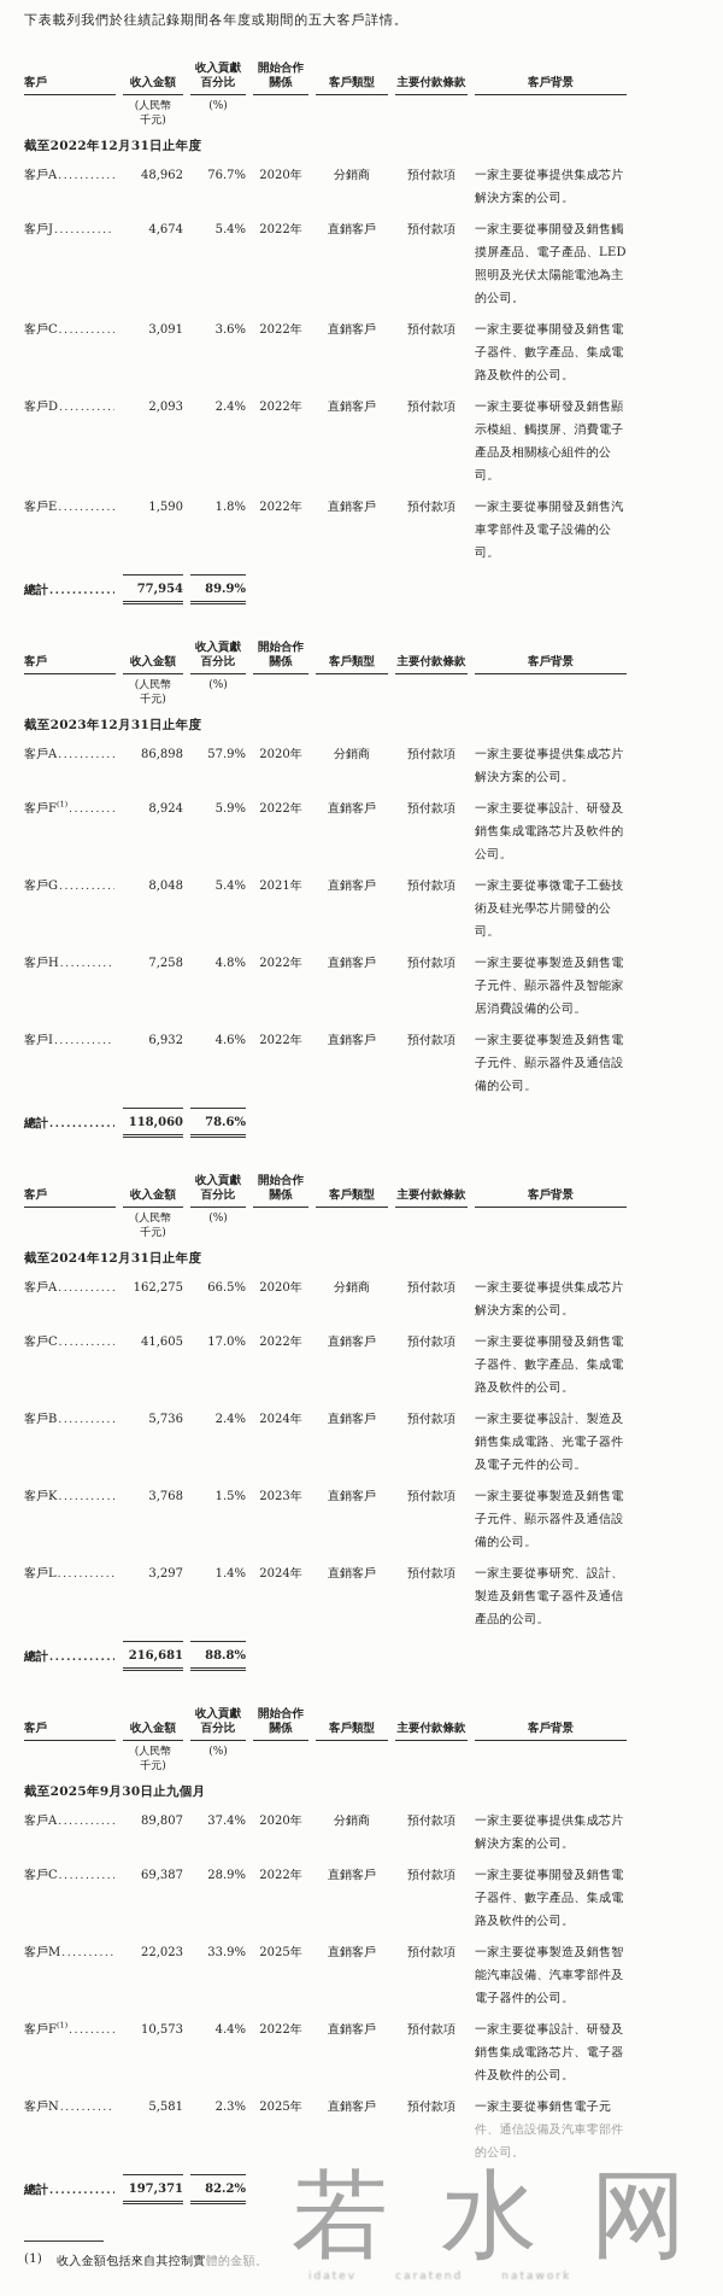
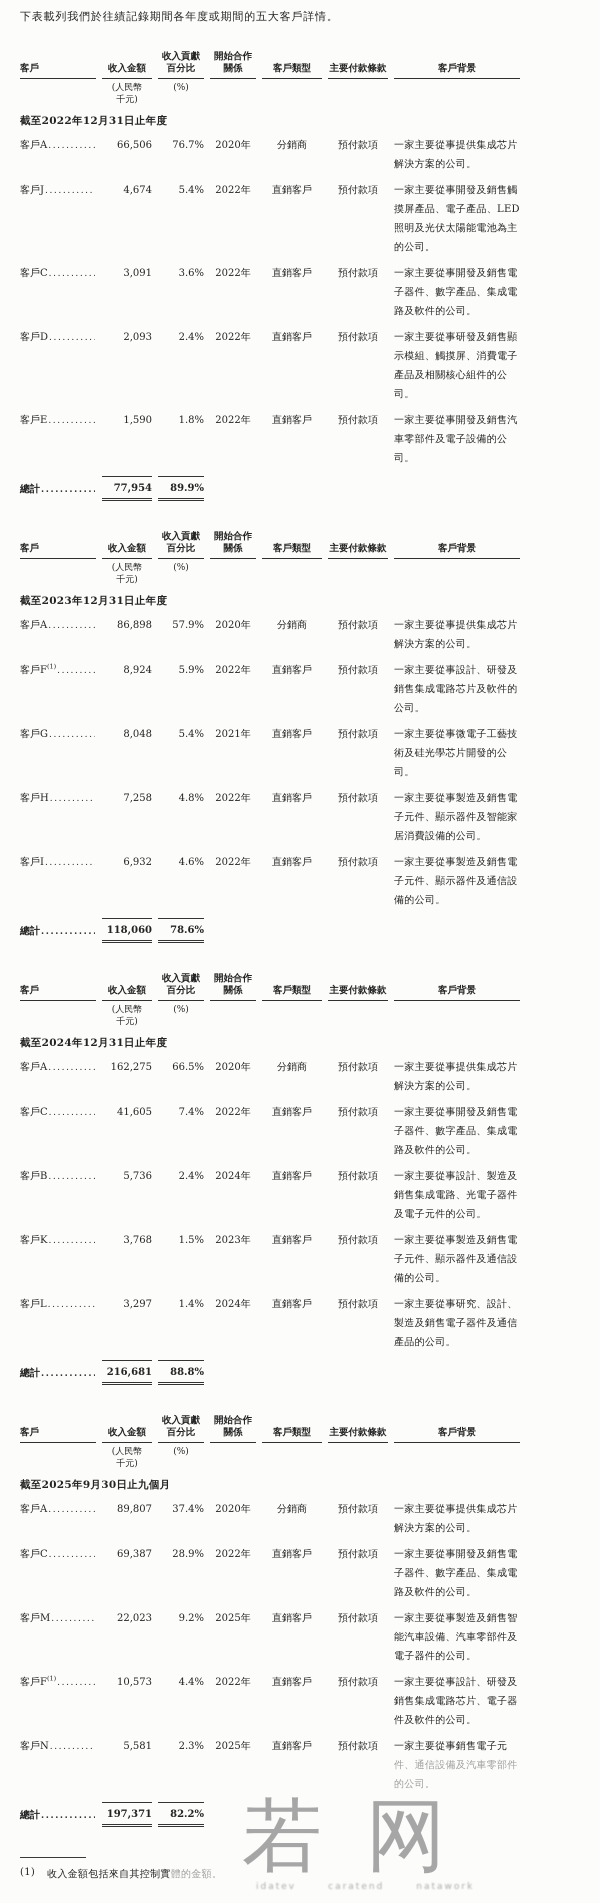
  下表載列我們於往績記錄期間各年度或期間的五大客戶詳情。
  客戶
  收入金額
  收入貢獻
  百分比
  開始合作
  關係
  客戶類型
  主要付款條款
  客戶背景
  (人民幣
  千元)
  (%)
  截至2022年12月31日止年度
  客戶A
- 48,962
+ 66,506
  76.7%
  2020年
  分銷商
  預付款項
  一家主要從事提供集成芯片解決方案的公司。
  客戶J
  4,674
  5.4%
  2022年
  直銷客戶
  預付款項
  一家主要從事開發及銷售觸摸屏產品、電子產品、LED照明及光伏太陽能電池為主的公司。
  客戶C
  3,091
  3.6%
  2022年
  直銷客戶
  預付款項
  一家主要從事開發及銷售電子器件、數字產品、集成電路及軟件的公司。
  客戶D
  2,093
  2.4%
  2022年
  直銷客戶
  預付款項
  一家主要從事研發及銷售顯示模組、觸摸屏、消費電子產品及相關核心組件的公司。
  客戶E
  1,590
  1.8%
  2022年
  直銷客戶
  預付款項
  一家主要從事開發及銷售汽車零部件及電子設備的公司。
  總計
  77,954
  89.9%
  客戶
  收入金額
  收入貢獻
  百分比
  開始合作
  關係
  客戶類型
  主要付款條款
  客戶背景
  (人民幣
  千元)
  (%)
  截至2023年12月31日止年度
  客戶A
  86,898
  57.9%
  2020年
  分銷商
  預付款項
  一家主要從事提供集成芯片解決方案的公司。
  客戶F(1)
  8,924
  5.9%
  2022年
  直銷客戶
  預付款項
  一家主要從事設計、研發及銷售集成電路芯片及軟件的公司。
  客戶G
  8,048
  5.4%
  2021年
  直銷客戶
  預付款項
  一家主要從事微電子工藝技術及硅光學芯片開發的公司。
  客戶H
  7,258
  4.8%
  2022年
  直銷客戶
  預付款項
  一家主要從事製造及銷售電子元件、顯示器件及智能家居消費設備的公司。
  客戶I
  6,932
  4.6%
  2022年
  直銷客戶
  預付款項
  一家主要從事製造及銷售電子元件、顯示器件及通信設備的公司。
  總計
  118,060
  78.6%
  客戶
  收入金額
  收入貢獻
  百分比
  開始合作
  關係
  客戶類型
  主要付款條款
  客戶背景
  (人民幣
  千元)
  (%)
  截至2024年12月31日止年度
  客戶A
  162,275
  66.5%
  2020年
  分銷商
  預付款項
  一家主要從事提供集成芯片解決方案的公司。
  客戶C
  41,605
- 17.0%
+ 7.4%
  2022年
  直銷客戶
  預付款項
  一家主要從事開發及銷售電子器件、數字產品、集成電路及軟件的公司。
  客戶B
  5,736
  2.4%
  2024年
  直銷客戶
  預付款項
  一家主要從事設計、製造及銷售集成電路、光電子器件及電子元件的公司。
  客戶K
  3,768
  1.5%
  2023年
  直銷客戶
  預付款項
  一家主要從事製造及銷售電子元件、顯示器件及通信設備的公司。
  客戶L
  3,297
  1.4%
  2024年
  直銷客戶
  預付款項
  一家主要從事研究、設計、製造及銷售電子器件及通信產品的公司。
  總計
  216,681
  88.8%
  客戶
  收入金額
  收入貢獻
  百分比
  開始合作
  關係
  客戶類型
  主要付款條款
  客戶背景
  (人民幣
  千元)
  (%)
  截至2025年9月30日止九個月
  客戶A
  89,807
  37.4%
  2020年
  分銷商
  預付款項
  一家主要從事提供集成芯片解決方案的公司。
  客戶C
  69,387
  28.9%
  2022年
  直銷客戶
  預付款項
  一家主要從事開發及銷售電子器件、數字產品、集成電路及軟件的公司。
  客戶M
  22,023
- 33.9%
+ 9.2%
  2025年
  直銷客戶
  預付款項
  一家主要從事製造及銷售智能汽車設備、汽車零部件及電子器件的公司。
  客戶F(1)
  10,573
  4.4%
  2022年
  直銷客戶
  預付款項
  一家主要從事設計、研發及銷售集成電路芯片、電子器件及軟件的公司。
  客戶N
  5,581
  2.3%
  2025年
  直銷客戶
  預付款項
  一家主要從事銷售電子元件、通信設備及汽車零部件的公司。
  總計
  197,371
  82.2%
  (1)
  收入金額包括來自其控制實體的金額。
  若
- 水
  网
  idatev
  caratend
  natawork
